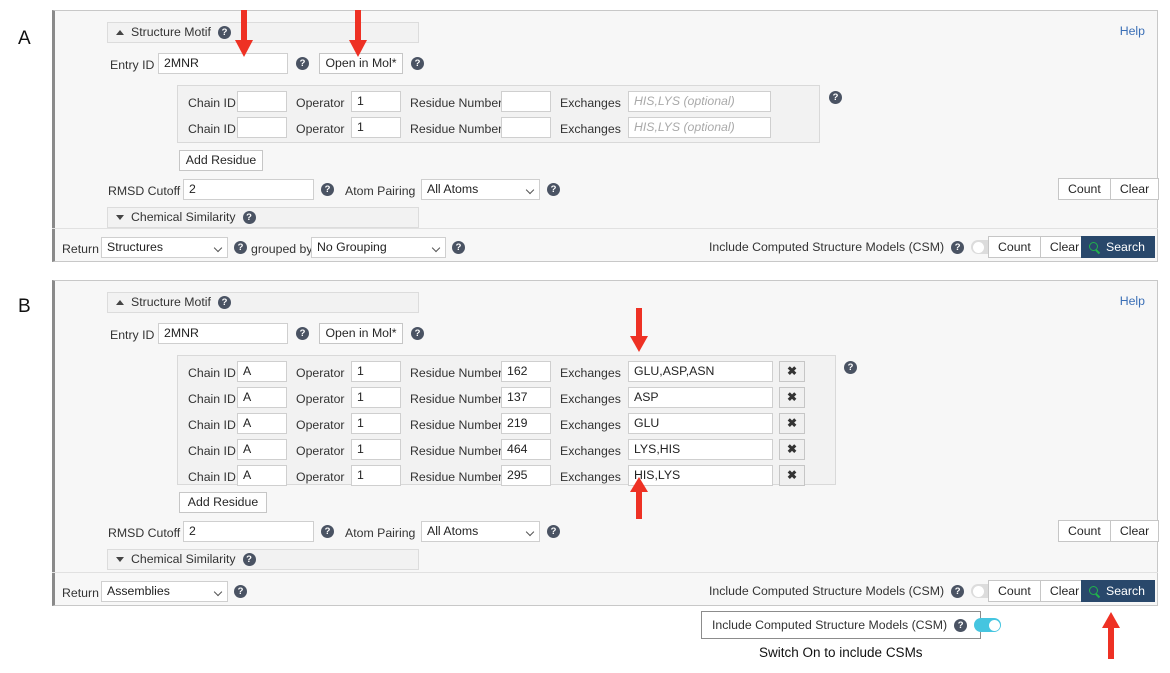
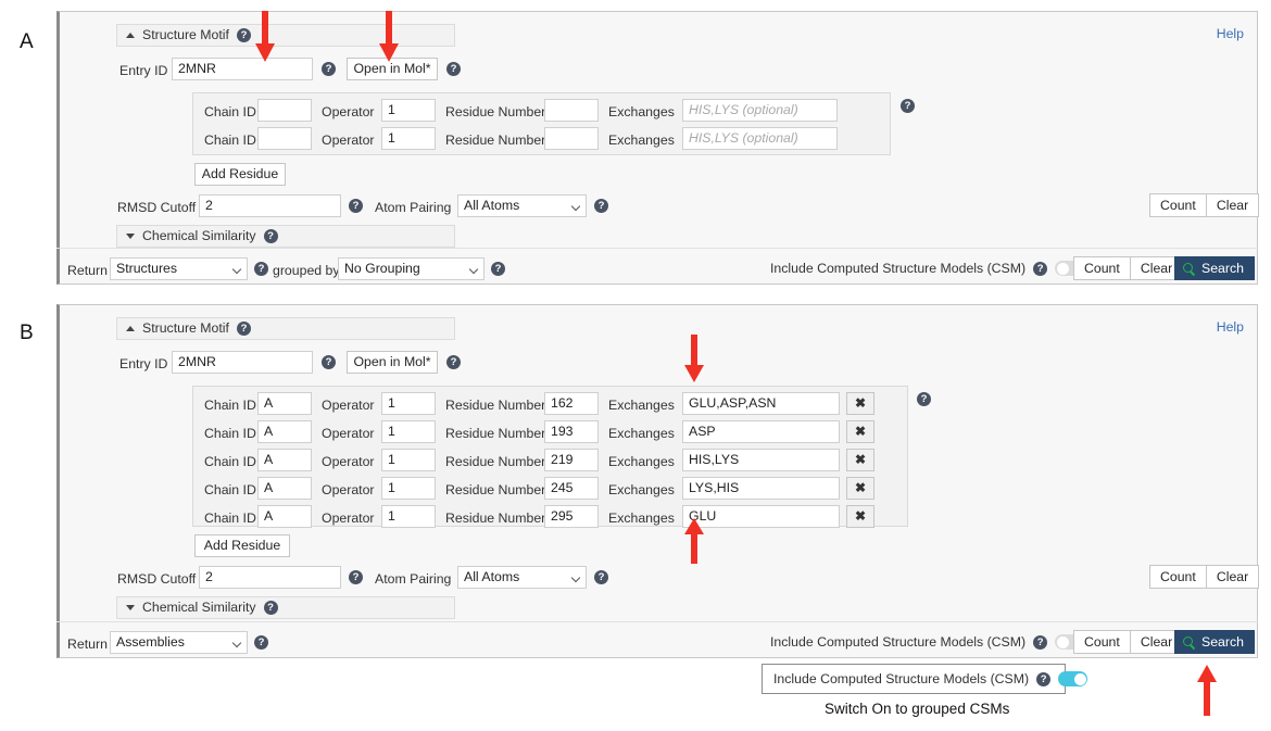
  A
  Structure Motif
  ?
  Help
  Entry ID
  2MNR
  ?
  Open in Mol*
  ?
  Chain ID
  Operator
  1
  Residue Numbe
  Exchanges
  HIS,LYS (optional)
  Chain ID
  Operator
  1
  Residue Numbe
  Exchanges
  HIS,LYS (optional)
  ?
  Add Residue
  RMSD Cutoff
  2
  ?
  Atom Pairing
  All Atoms
  ?
  Count
  Clear
  Chemical Similarity
  ?
  Return
  Structures
  ?
  grouped by
  No Grouping
  ?
  Include Computed Structure Models (CSM)
  ?
  Count
  Clear
  Search
  B
  Structure Motif
  ?
  Help
  Entry ID
  2MNR
  ?
  Open in Mol*
  ?
  Chain ID
  A
  Operator
  1
  Residue Numbe
  162
  Exchanges
  GLU,ASP,ASN
  ✖
  Chain ID
  A
  Operator
  1
  Residue Numbe
- 137
+ 193
  Exchanges
  ASP
  ✖
  Chain ID
  A
  Operator
  1
  Residue Numbe
  219
  Exchanges
- GLU
+ HIS,LYS
  ✖
  Chain ID
  A
  Operator
  1
  Residue Numbe
- 464
+ 245
  Exchanges
  LYS,HIS
  ✖
  Chain ID
  A
  Operator
  1
  Residue Numbe
  295
  Exchanges
- HIS,LYS
+ GLU
  ✖
  ?
  Add Residue
  RMSD Cutoff
  2
  ?
  Atom Pairing
  All Atoms
  ?
  Count
  Clear
  Chemical Similarity
  ?
  Return
  Assemblies
  ?
  Include Computed Structure Models (CSM)
  ?
  Count
  Clear
  Search
  Include Computed Structure Models (CSM)
  ?
- Switch On to include CSMs
+ Switch On to grouped CSMs
